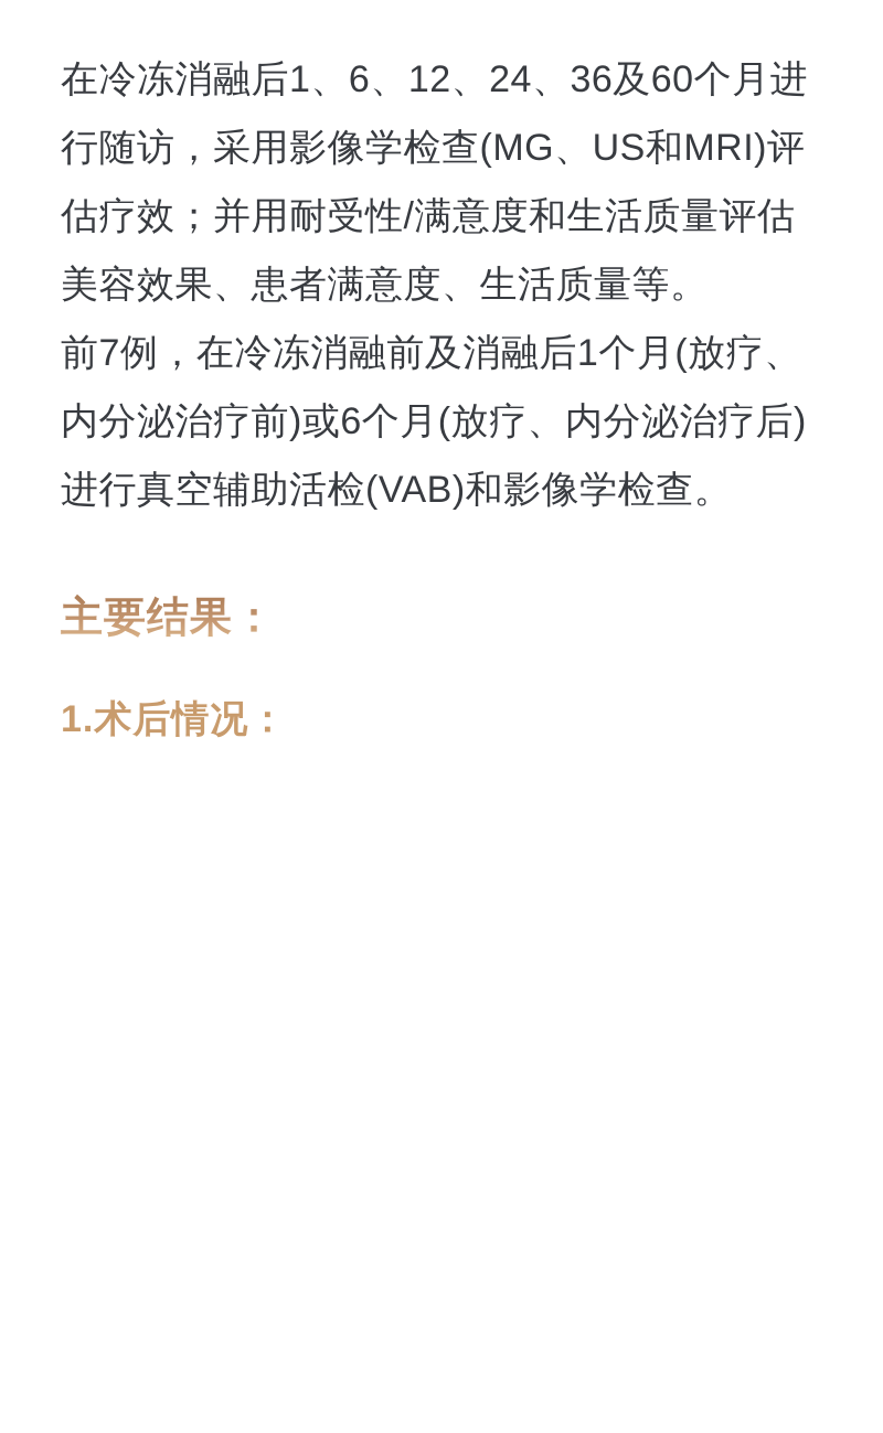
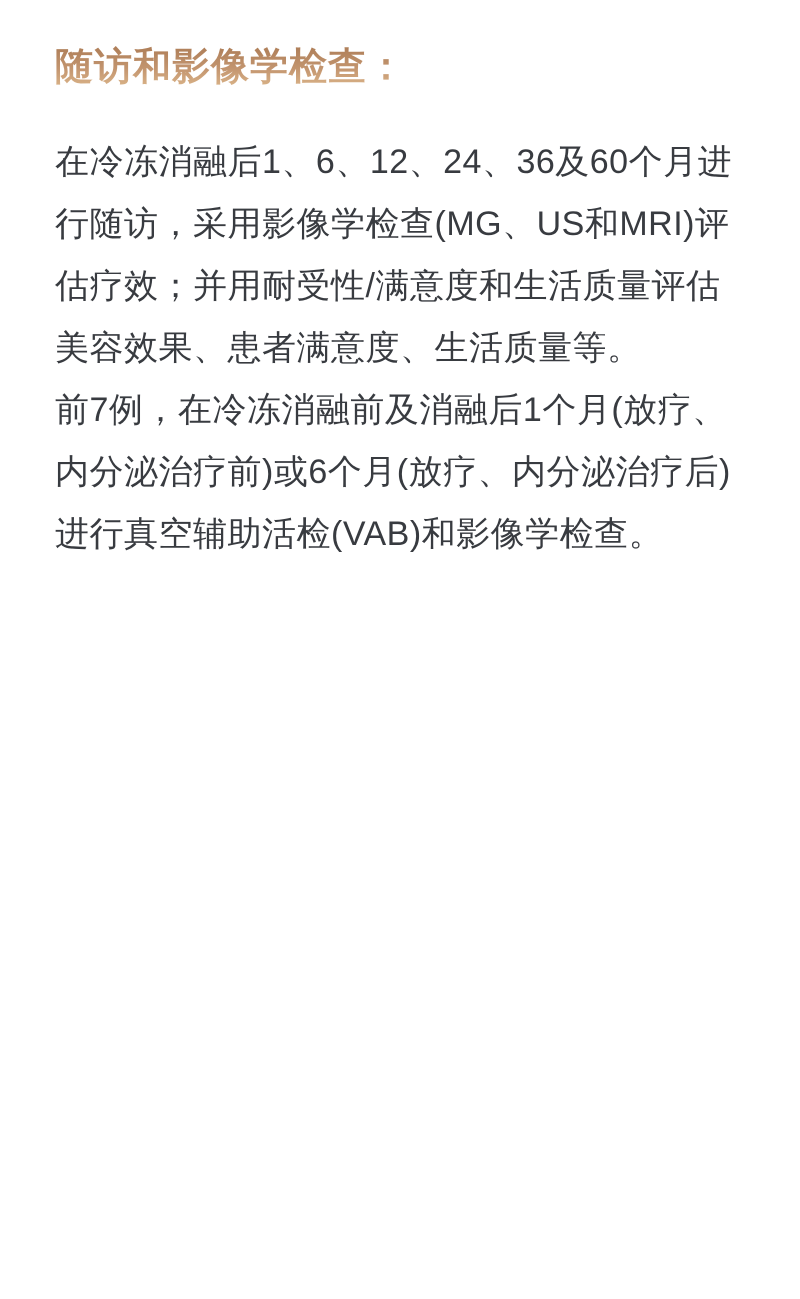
+ 随访和影像学检查：
  在冷冻消融后1、6、12、24、36及60个月进
  行随访，采用影像学检查(MG、US和MRI)评
  估疗效；并用耐受性/满意度和生活质量评估
  美容效果、患者满意度、生活质量等。
  前7例，在冷冻消融前及消融后1个月(放疗、
  内分泌治疗前)或6个月(放疗、内分泌治疗后)
  进行真空辅助活检(VAB)和影像学检查。
- 主要结果：
- 1.术后情况：
